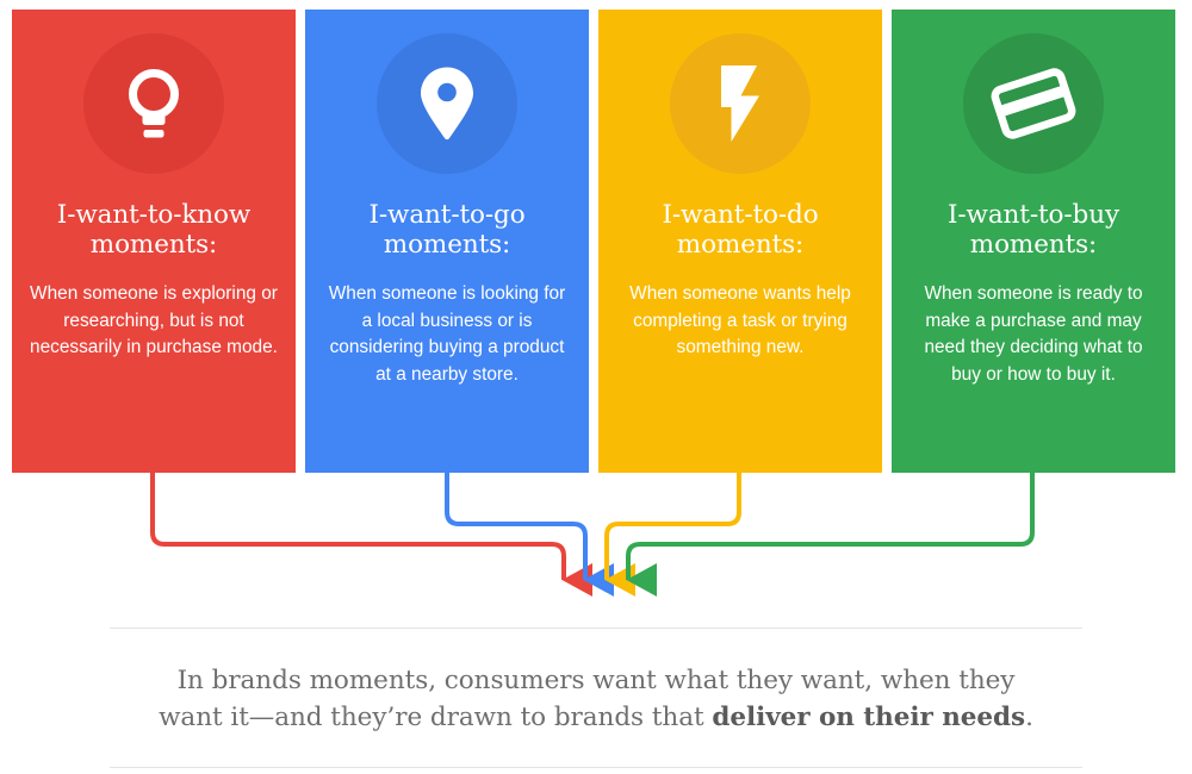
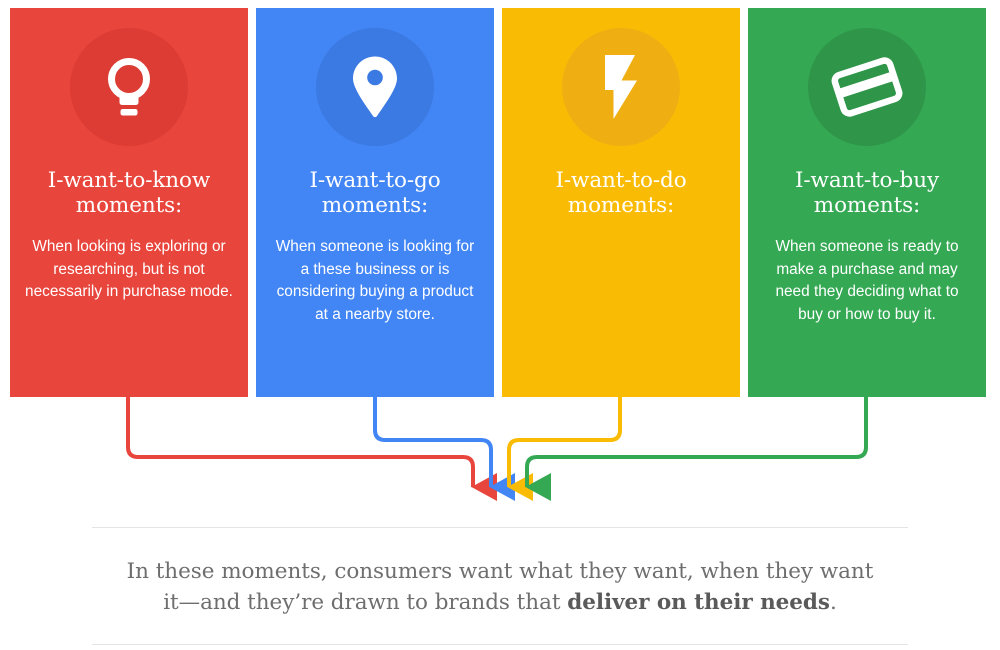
  I-want-to-know moments:
- When someone is exploring or researching, but is not necessarily in purchase mode.
+ When looking is exploring or researching, but is not necessarily in purchase mode.
  I-want-to-go moments:
- When someone is looking for a local business or is considering buying a product at a nearby store.
+ When someone is looking for a these business or is considering buying a product at a nearby store.
  I-want-to-do moments:
- When someone wants help completing a task or trying something new.
  I-want-to-buy moments:
  When someone is ready to make a purchase and may need they deciding what to buy or how to buy it.
- In brands moments, consumers want what they want, when they want it—and they’re drawn to brands that deliver on their needs.
+ In these moments, consumers want what they want, when they want it—and they’re drawn to brands that deliver on their needs.
